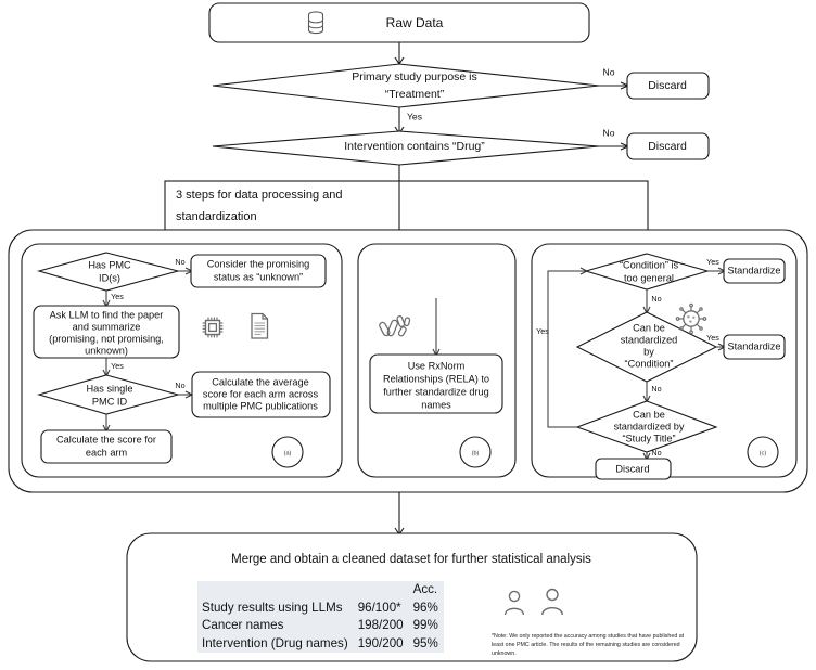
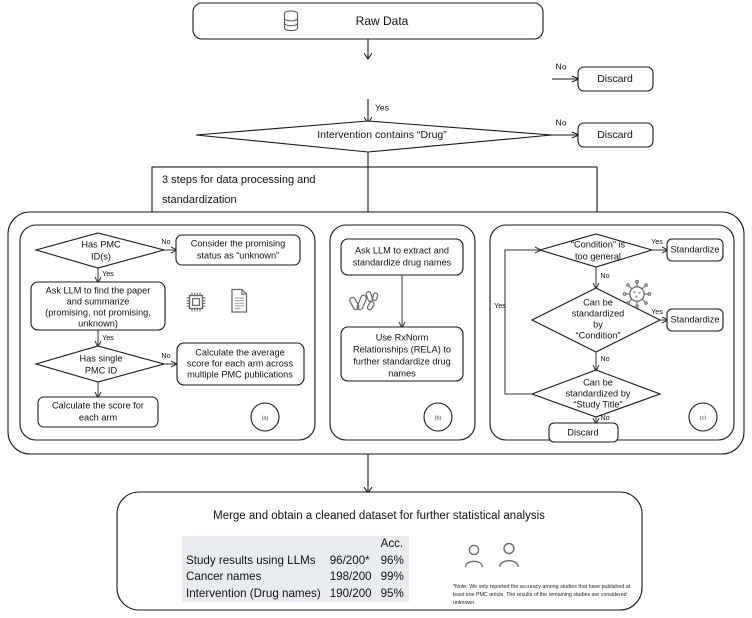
  Raw Data
- Primary study purpose is
- “Treatment”
  No
  Discard
  Yes
  Intervention contains “Drug”
  No
  Discard
  3 steps for data processing and
  standardization
  Has PMC
  ID(s)
  No
  Consider the promising
  status as “unknown”
  Yes
  Ask LLM to find the paper
  and summarize
  (promising, not promising,
  unknown)
  Yes
  Has single
  PMC ID
  No
  Calculate the average
  score for each arm across
  multiple PMC publications
  Calculate the score for
  each arm
+ Ask LLM to extract and
+ standardize drug names
  Use RxNorm
  Relationships (RELA) to
  further standardize drug
  names
  “Condition” is
  too general
  Yes
  Standardize
  No
  Can be
  standardized
  by
  “Condition”
  Yes
  Standardize
  No
  Can be
  standardized by
  “Study Title”
  No
  Discard
  Yes
  Merge and obtain a cleaned dataset for further statistical analysis
  		Acc.
- Study results using LLMs	96/100*	96%
+ Study results using LLMs	96/200*	96%
  Cancer names	198/200	99%
  Intervention (Drug names)	190/200	95%
